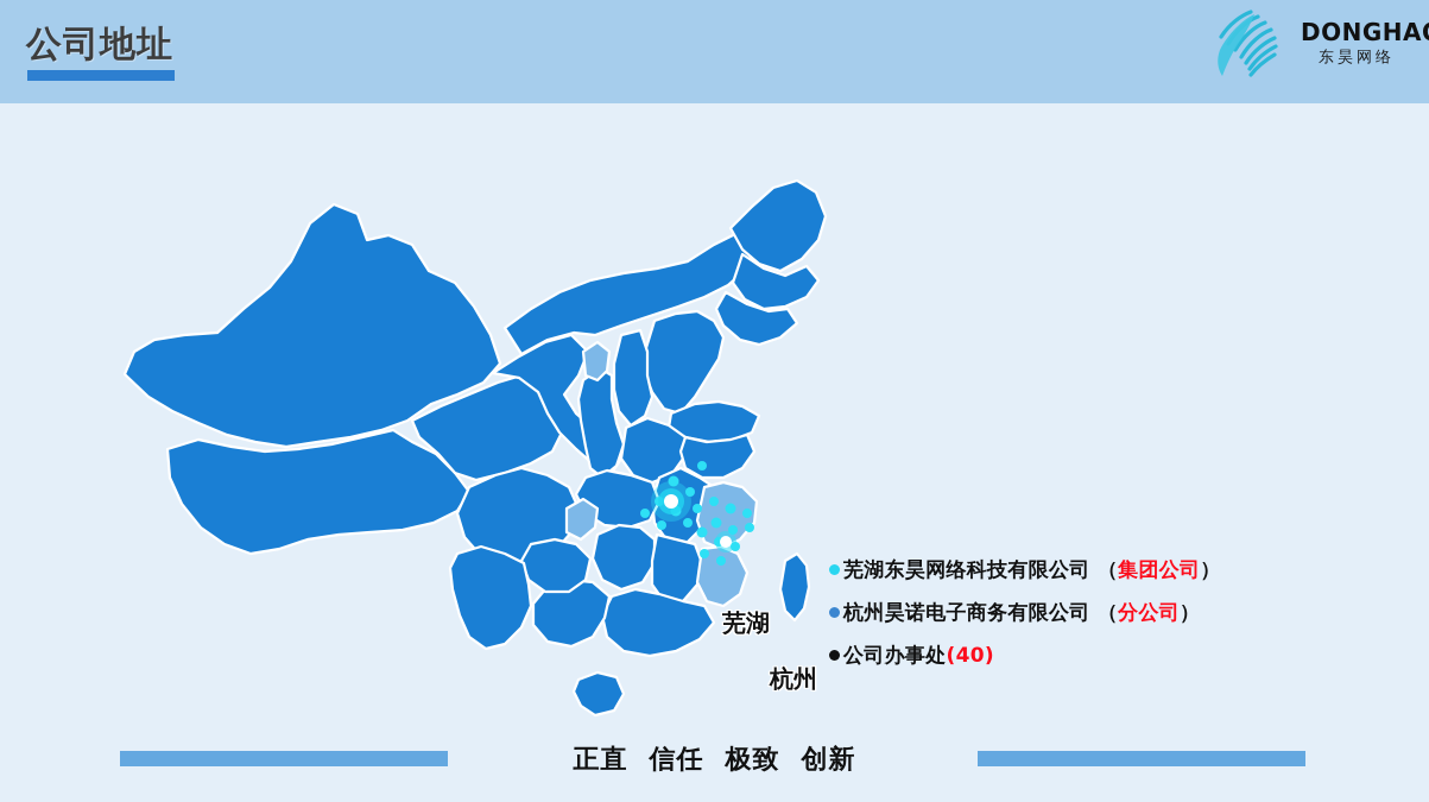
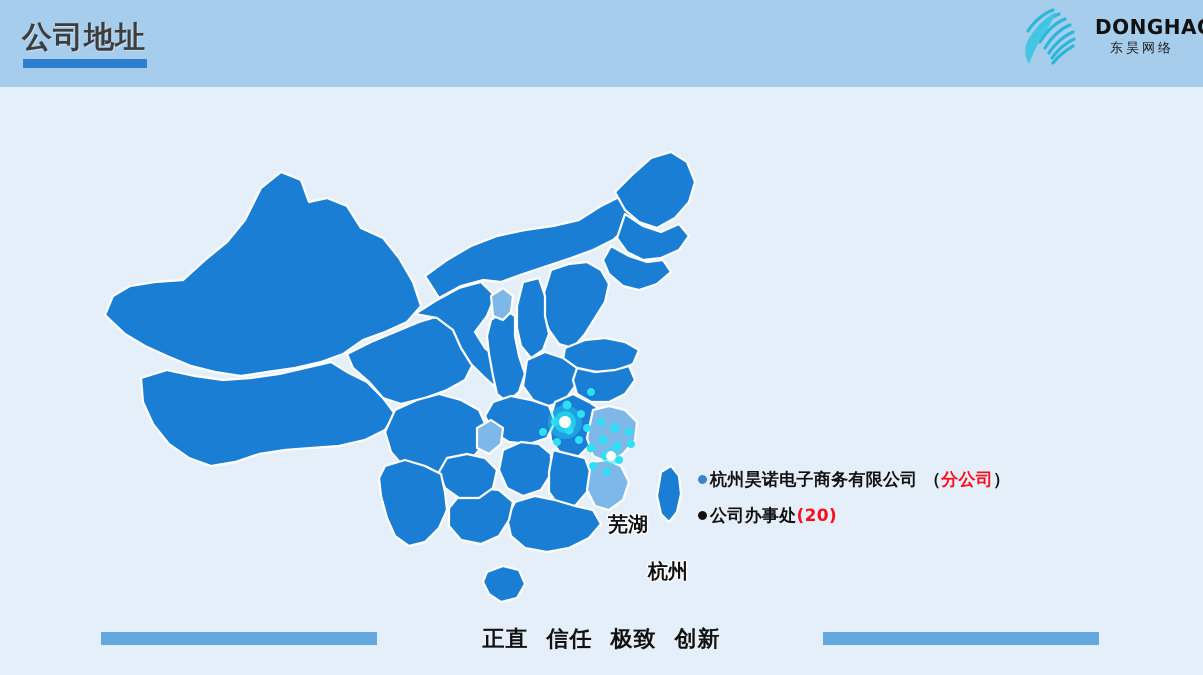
  公司地址
  DONGHA
  东昊网络
  芜湖
  杭州
- 芜湖东昊网络科技有限公司 （集团公司）
  杭州昊诺电子商务有限公司 （分公司）
- 公司办事处(40)
+ 公司办事处(20)
  正直 信任 极致 创新
